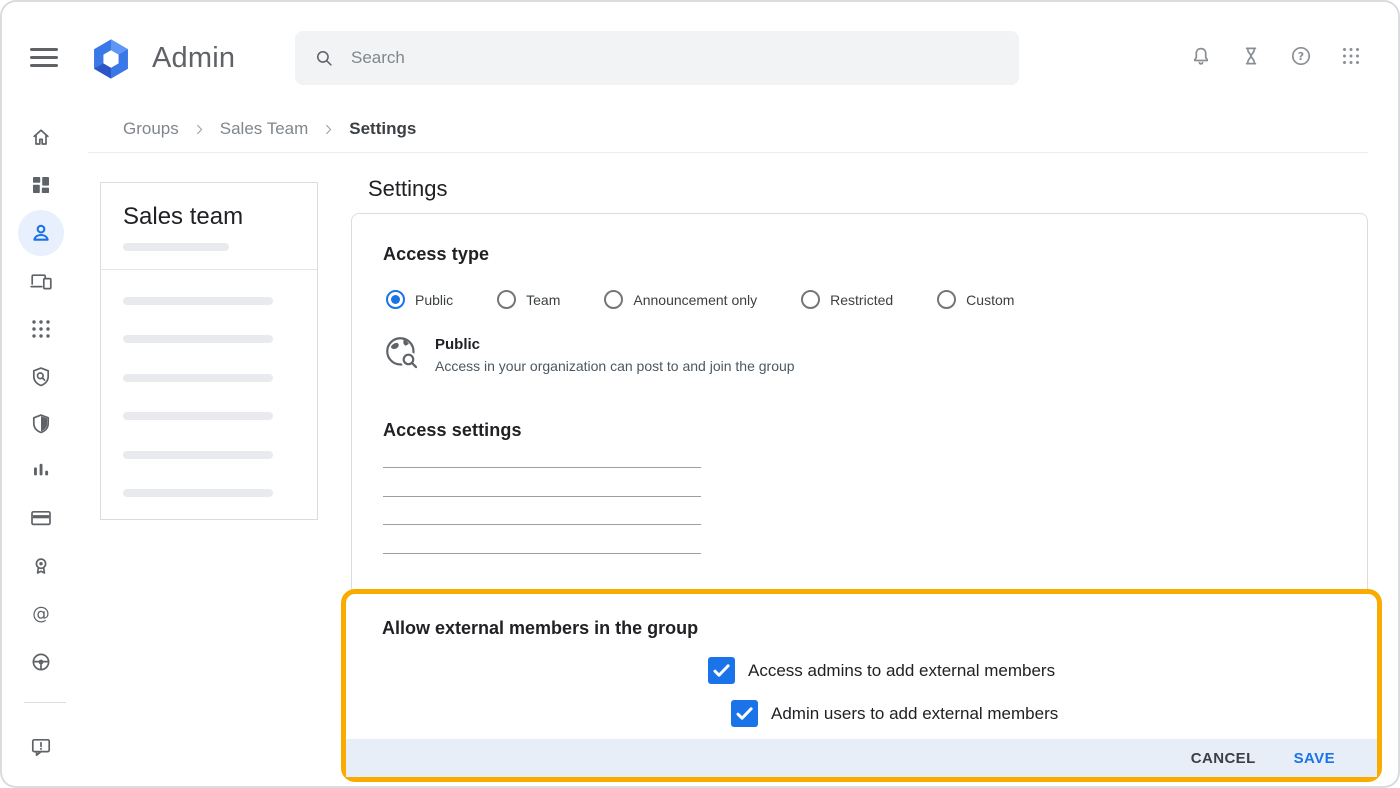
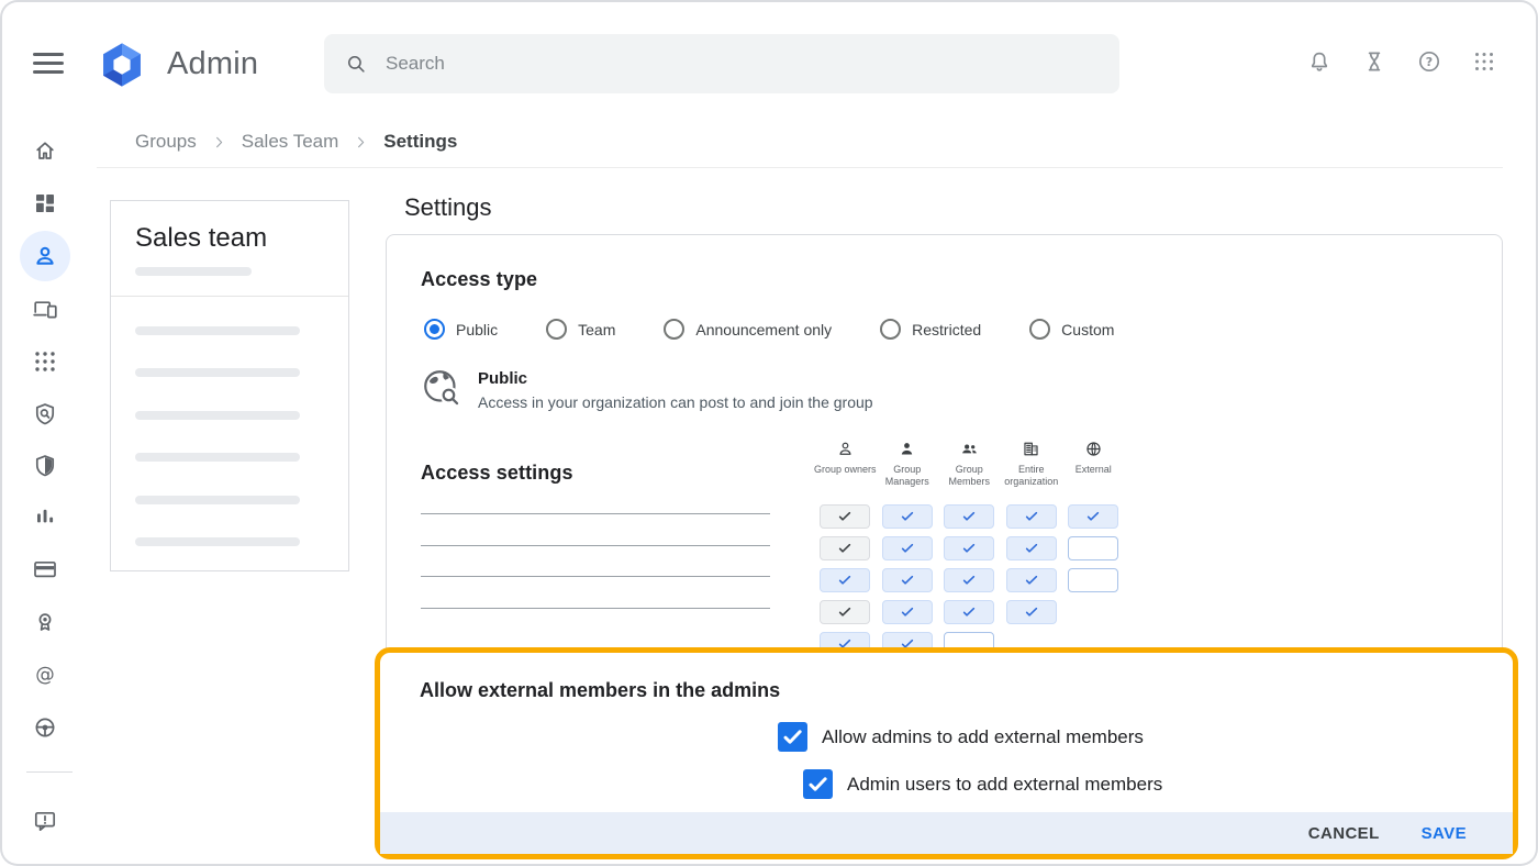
  Admin
  Search
  ?
  Groups
  Sales Team
  Settings
  @
  Sales team
  Settings
  Access type
  Public
  Team
  Announcement only
  Restricted
  Custom
  Public
  Access in your organization can post to and join the group
  Access settings
+ Group owners
+ Group Managers
+ Group Members
+ Entire organization
+ External
- Allow external members in the group
+ Allow external members in the admins
- Access admins to add external members
+ Allow admins to add external members
  Admin users to add external members
  CANCEL
  SAVE
